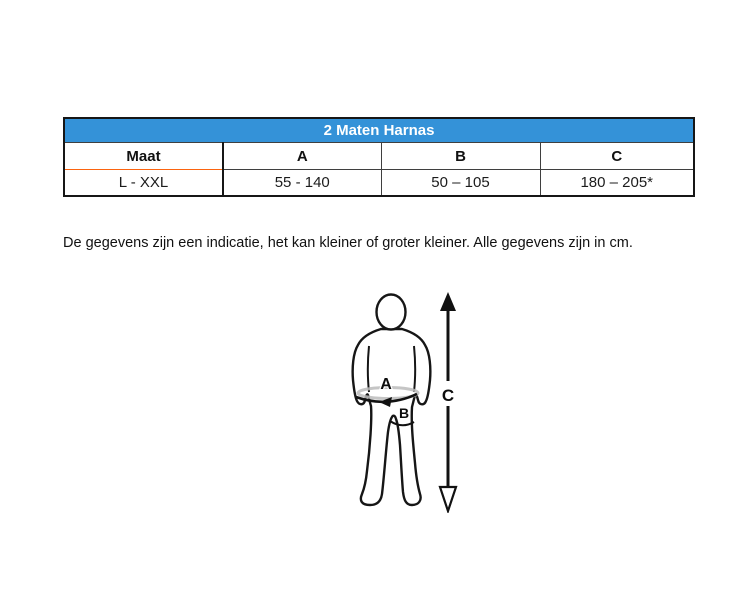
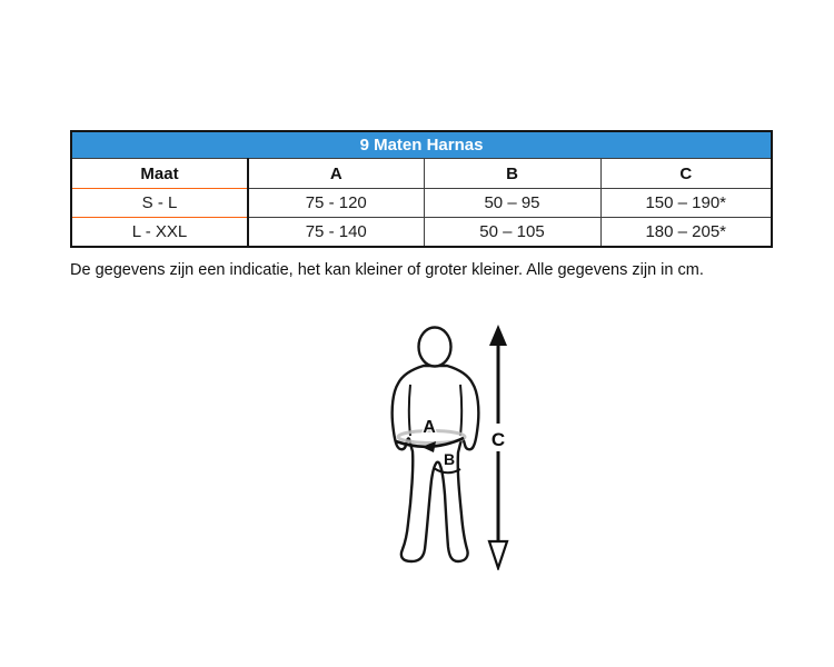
- 2 Maten Harnas
+ 9 Maten Harnas
  Maat	A	B	C
+ S - L	75 - 120	50 – 95	150 – 190*
- L - XXL	55 - 140	50 – 105	180 – 205*
+ L - XXL	75 - 140	50 – 105	180 – 205*
  De gegevens zijn een indicatie, het kan kleiner of groter kleiner. Alle gegevens zijn in cm.
  A
  B
  C
